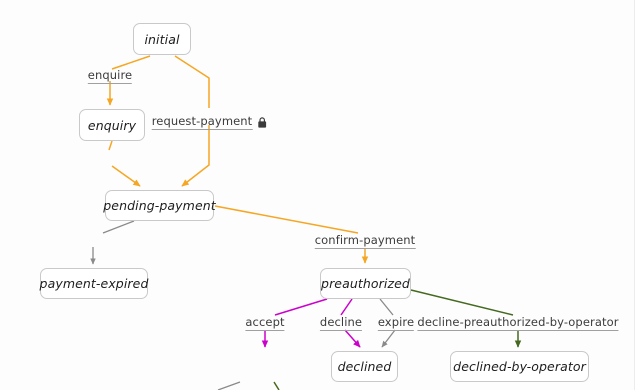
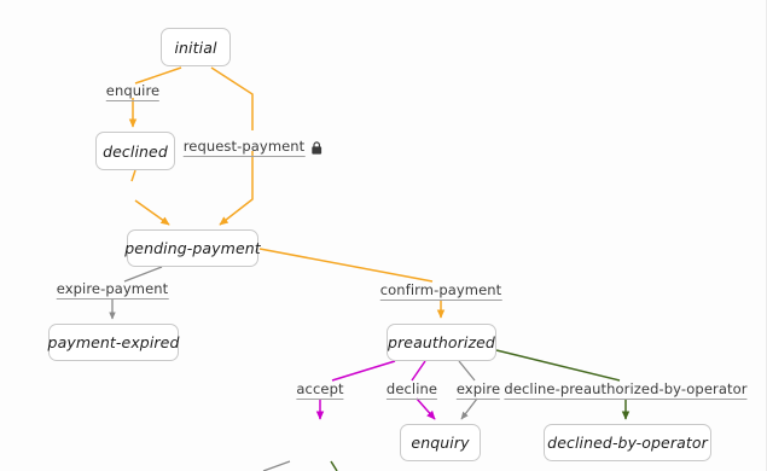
  initial
- enquiry
+ declined
  pending-payment
  payment-expired
  preauthorized
- declined
+ enquiry
  declined-by-operator
  enquire
  request-payment
+ expire-payment
  confirm-payment
  accept
  decline
  expire
  decline-preauthorized-by-operator
